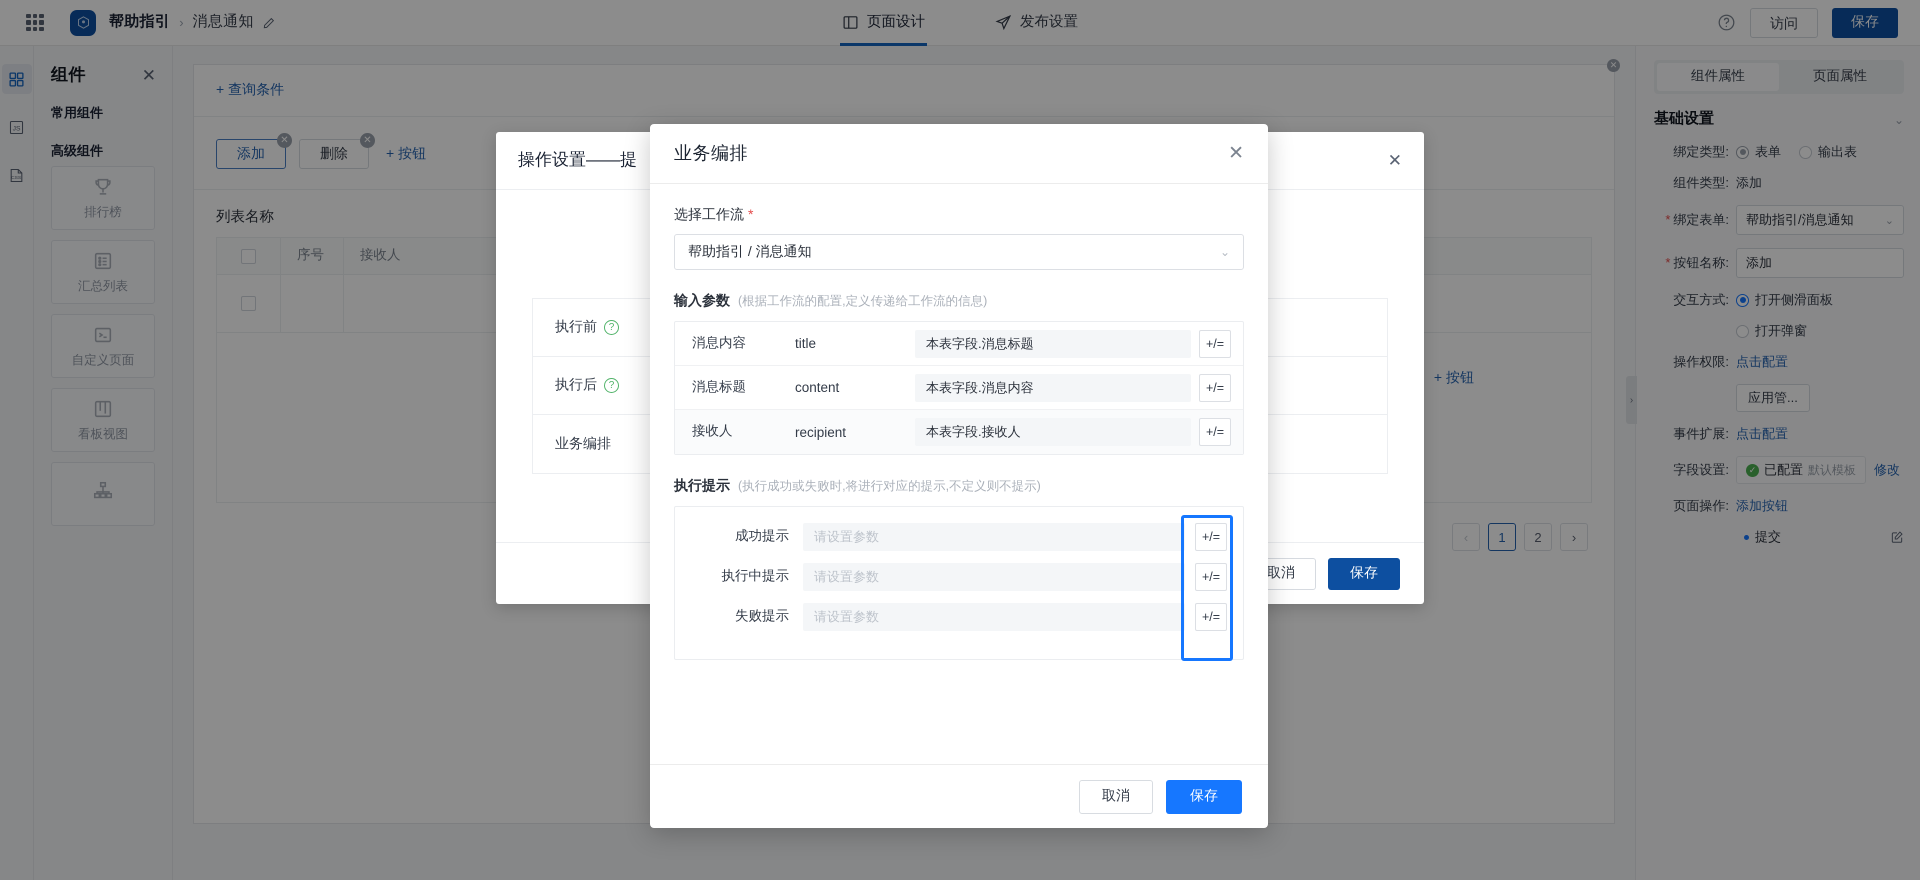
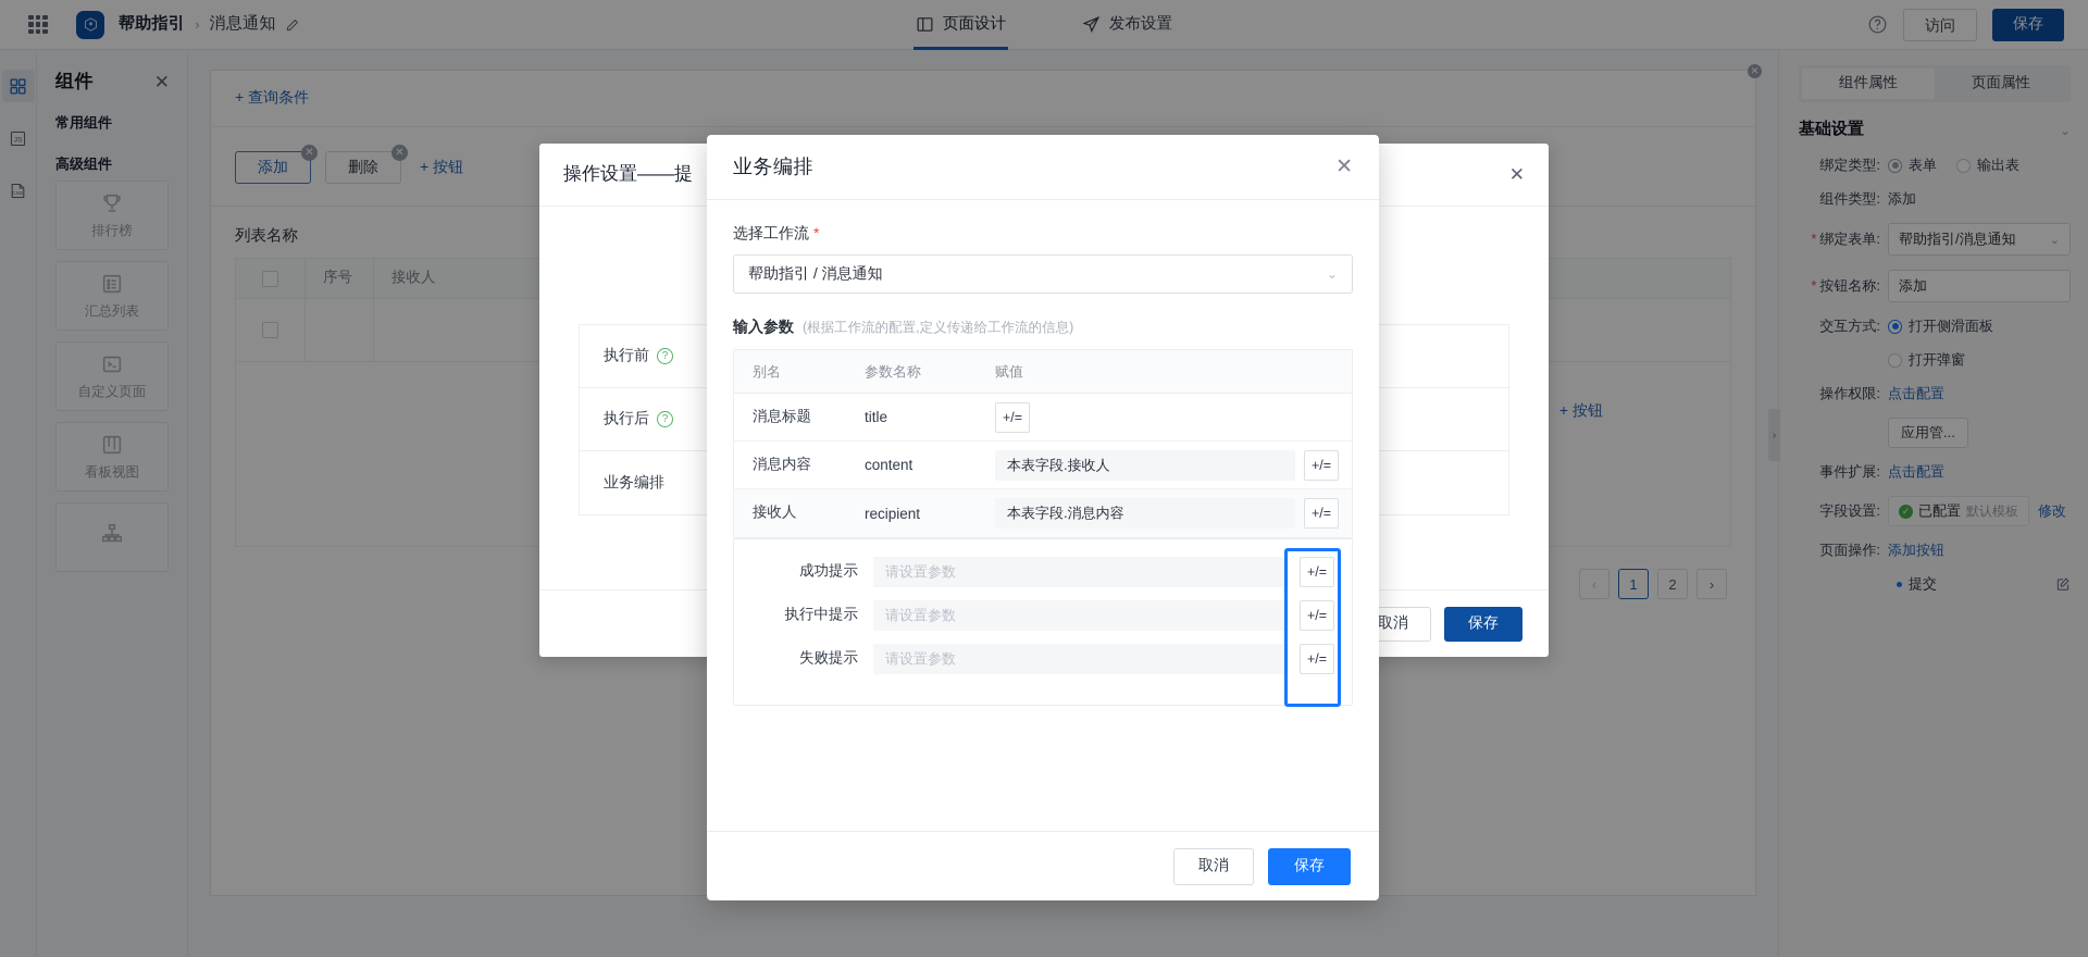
  帮助指引
  ›
  消息通知
  页面设计
  发布设置
  访问
  保存
  组件
  ✕
  常用组件
  高级组件
  排行榜
  汇总列表
  自定义页面
  看板视图
  ✕
  + 查询条件
  添加
  ✕
  删除
  ✕
  + 按钮
  列表名称
  序号
  接收人
  ‹
  1
  2
  ›
  + 按钮
  组件属性
  页面属性
  基础设置
  ⌄
  绑定类型:
  表单
  输出表
  组件类型:
  添加
  绑定表单:
  帮助指引/消息通知
  ⌄
  按钮名称:
  添加
  交互方式:
  打开侧滑面板
  打开弹窗
  操作权限:
  点击配置
  应用管...
  事件扩展:
  点击配置
  字段设置:
  ✓
  已配置
  默认模板
  修改
  页面操作:
  添加按钮
  提交
  ›
  操作设置——提
  ✕
  执行前
  ?
  执行后
  ?
  业务编排
  取消
  保存
  业务编排
  ✕
  选择工作流 *
  帮助指引 / 消息通知
  ⌄
  输入参数
  (根据工作流的配置,定义传递给工作流的信息)
+ 别名
+ 参数名称
+ 赋值
- 消息内容
+ 消息标题
  title
- 本表字段.消息标题
  +/=
- 消息标题
+ 消息内容
  content
- 本表字段.消息内容
+ 本表字段.接收人
  +/=
  接收人
  recipient
- 本表字段.接收人
+ 本表字段.消息内容
  +/=
- 执行提示
- (执行成功或失败时,将进行对应的提示,不定义则不提示)
  成功提示
  请设置参数
  +/=
  执行中提示
  请设置参数
  +/=
  失败提示
  请设置参数
  +/=
  取消
  保存
